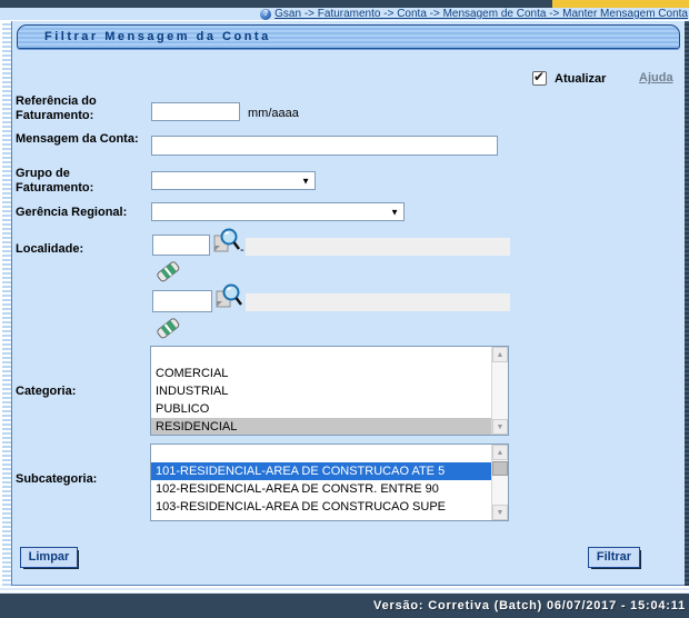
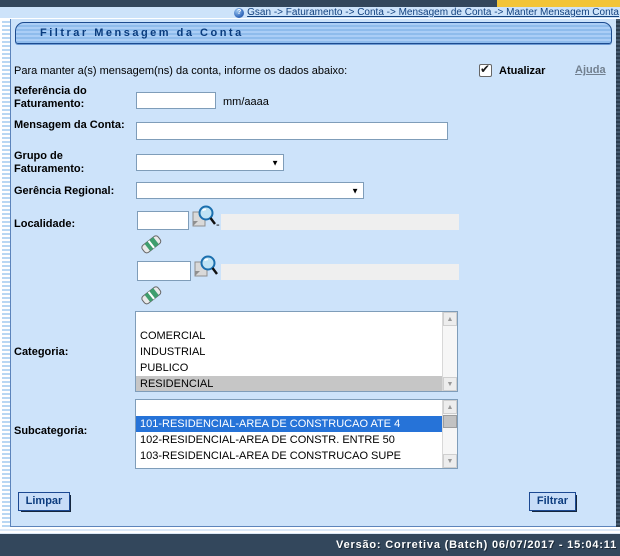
  Gsan -> Faturamento -> Conta -> Mensagem de Conta -> Manter Mensagem Conta
  Filtrar Mensagem da Conta
+ Para manter a(s) mensagem(ns) da conta, informe os dados abaixo:
  ✔
  Atualizar
  Ajuda
  Referência do Faturamento:
  mm/aaaa
  Mensagem da Conta:
  Grupo de Faturamento:
  ▼
  Gerência Regional:
  ▼
  Localidade:
  -
  Categoria:
  COMERCIAL
  INDUSTRIAL
  PUBLICO
  RESIDENCIAL
  Subcategoria:
- 101-RESIDENCIAL-AREA DE CONSTRUCAO ATE 5
+ 101-RESIDENCIAL-AREA DE CONSTRUCAO ATE 4
- 102-RESIDENCIAL-AREA DE CONSTR. ENTRE 90
+ 102-RESIDENCIAL-AREA DE CONSTR. ENTRE 50
  103-RESIDENCIAL-AREA DE CONSTRUCAO SUPE
  Limpar
  Filtrar
  Versão: Corretiva (Batch) 06/07/2017 - 15:04:11
